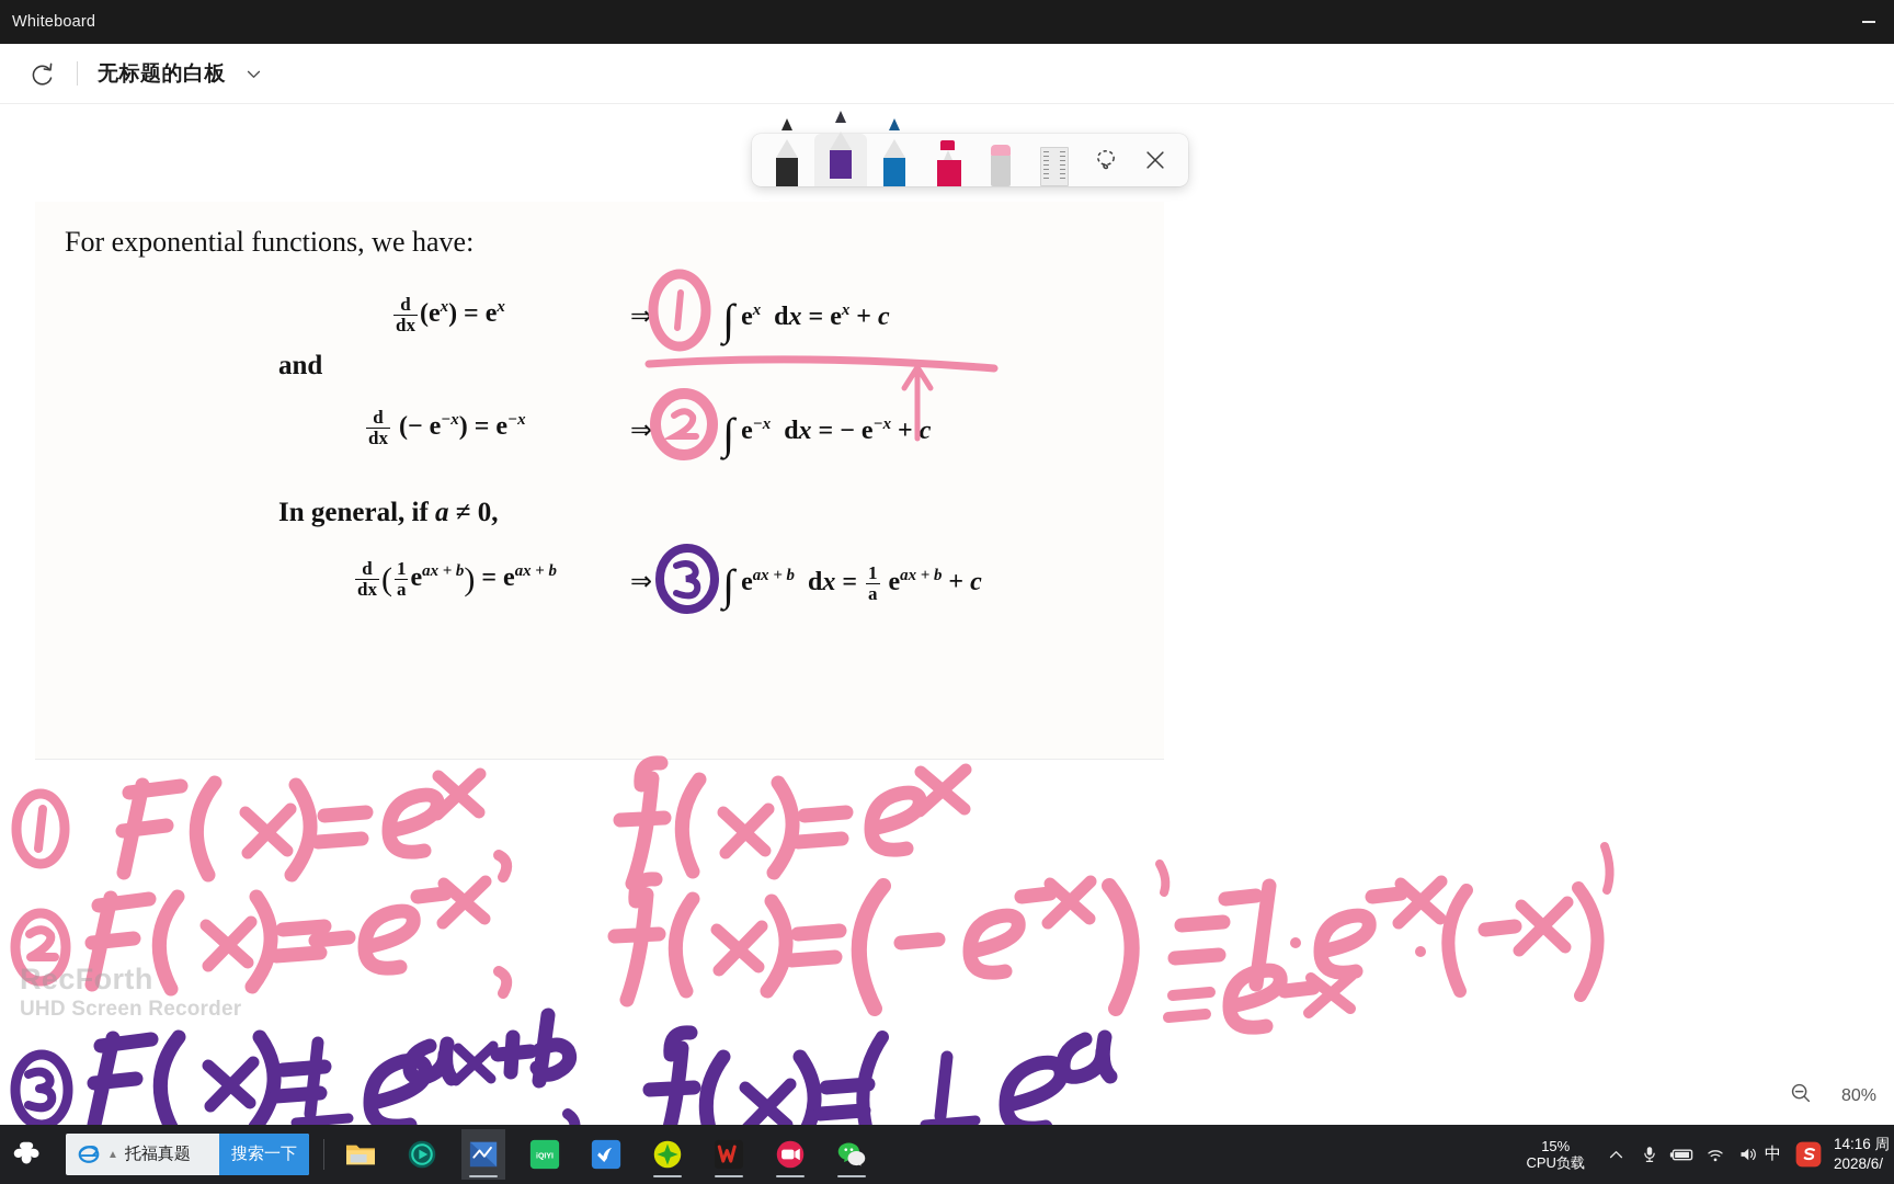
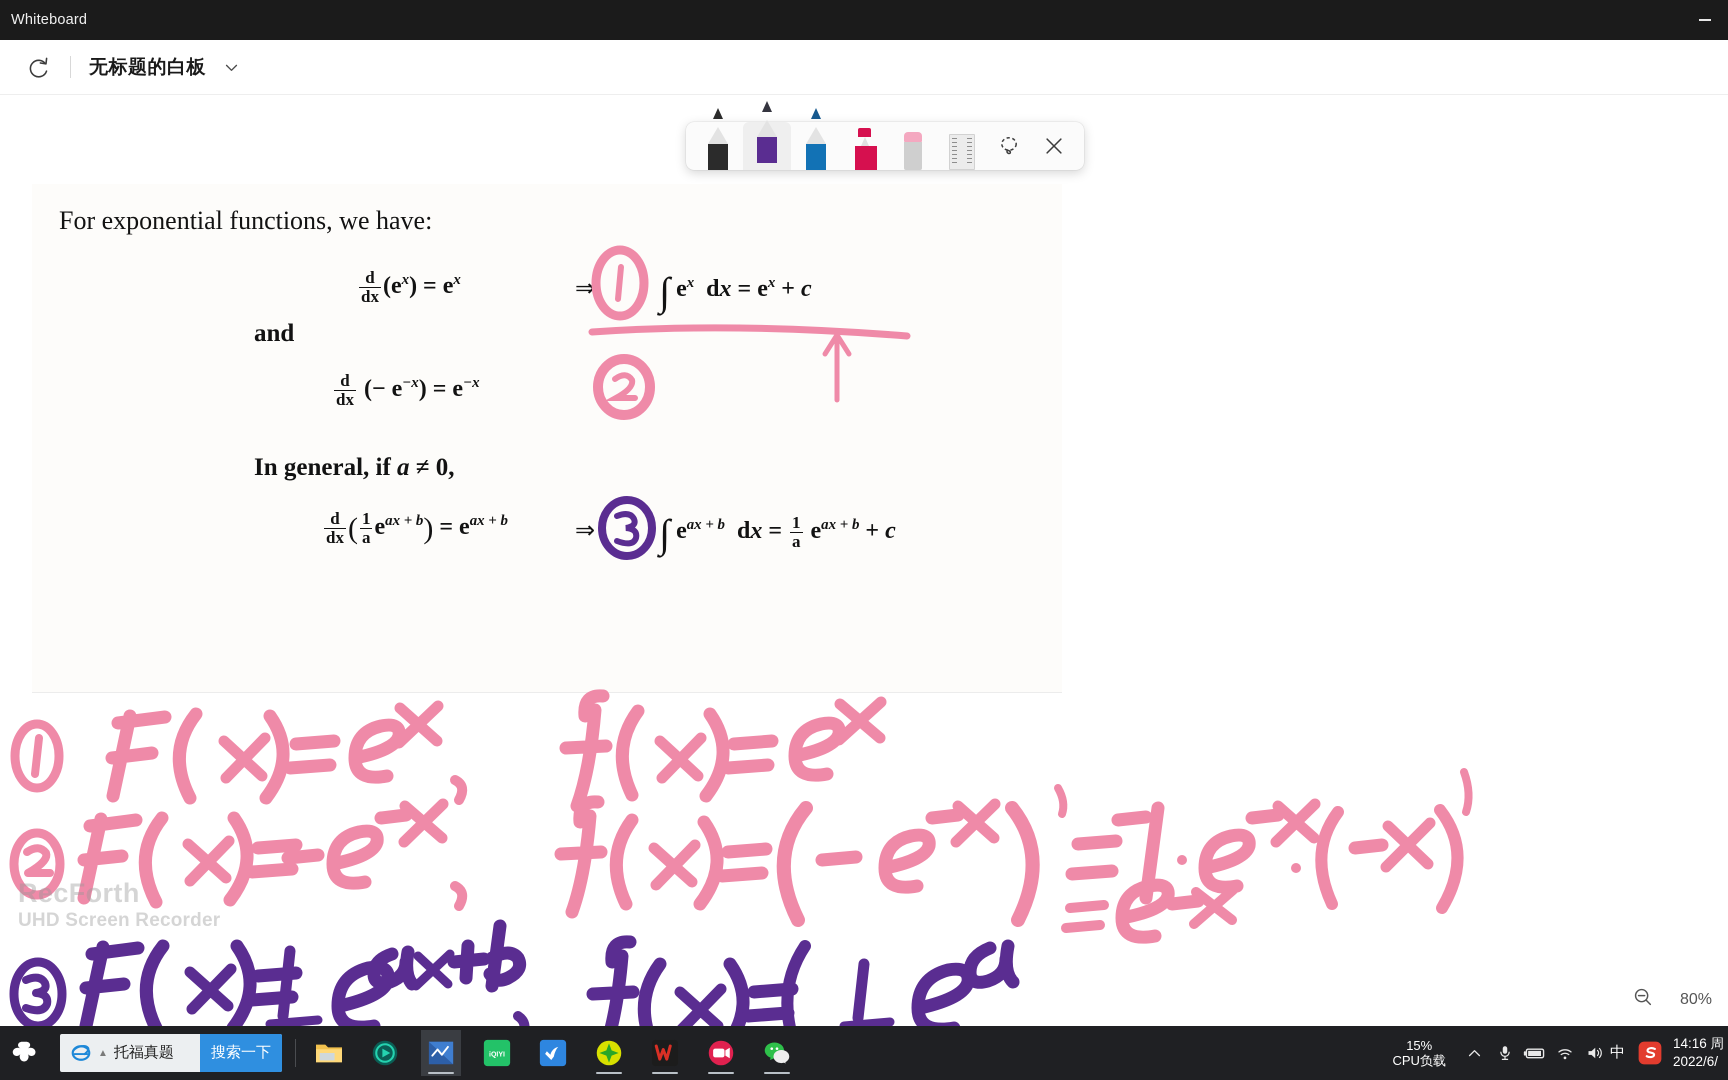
  Whiteboard
  无标题的白板
  For exponential functions, we have:
  d
  dx
  (ex) = ex
  and
  ⇒ ∫ ex dx = ex + c
  d
  dx
  (− e−x) = e−x
- ⇒ ∫ e−x dx = − e−x + c
  In general, if a ≠ 0,
  d
  dx
  (
  1
  a
  eax + b) = eax + b
  ⇒ ∫ eax + b dx =
  1
  a
  eax + b + c
  RecForth
  UHD Screen Recorder
  80%
  ▲
  托福真题
  搜索一下
  15%
  CPU负载
  中
  14:16 周
- 2028/6/
+ 2022/6/
